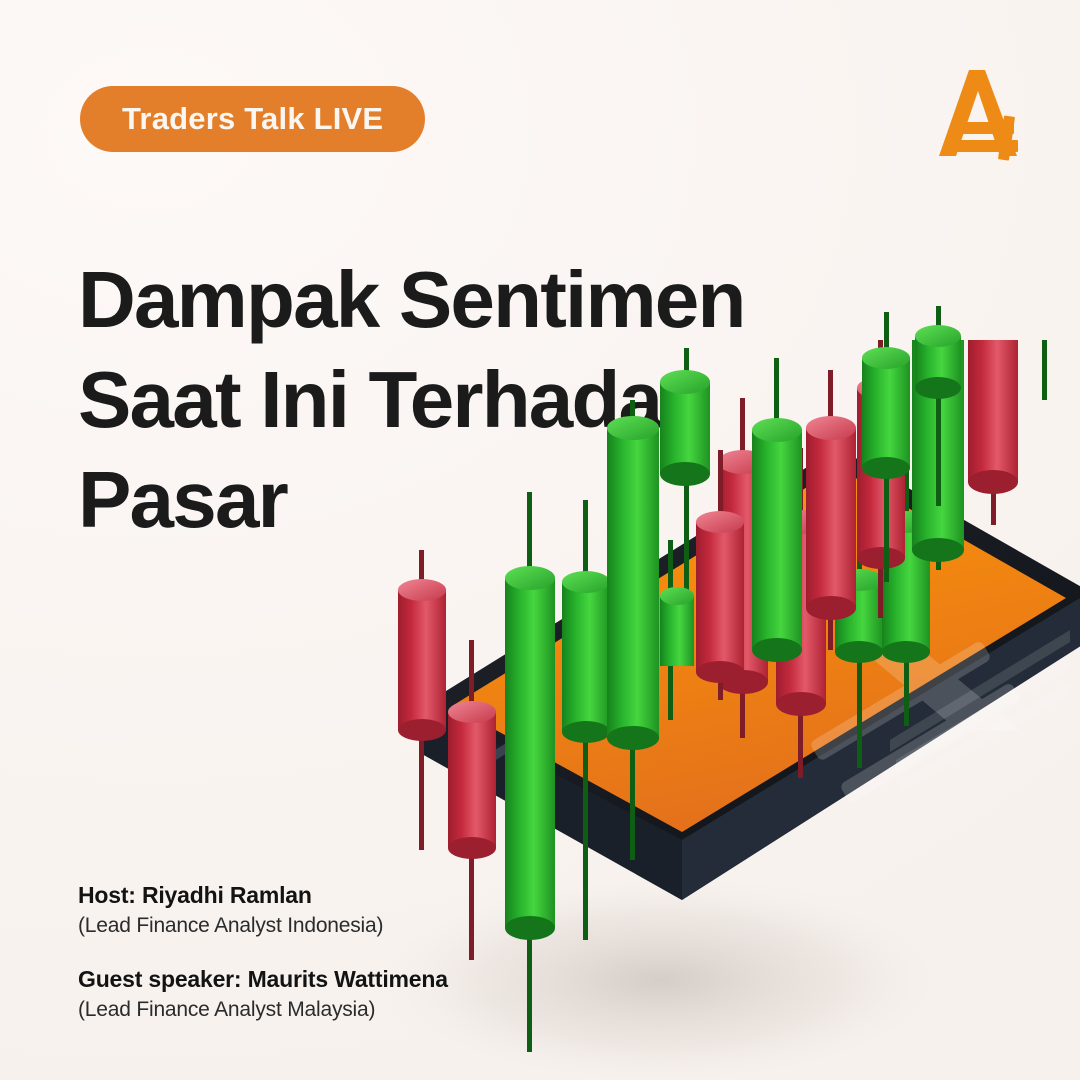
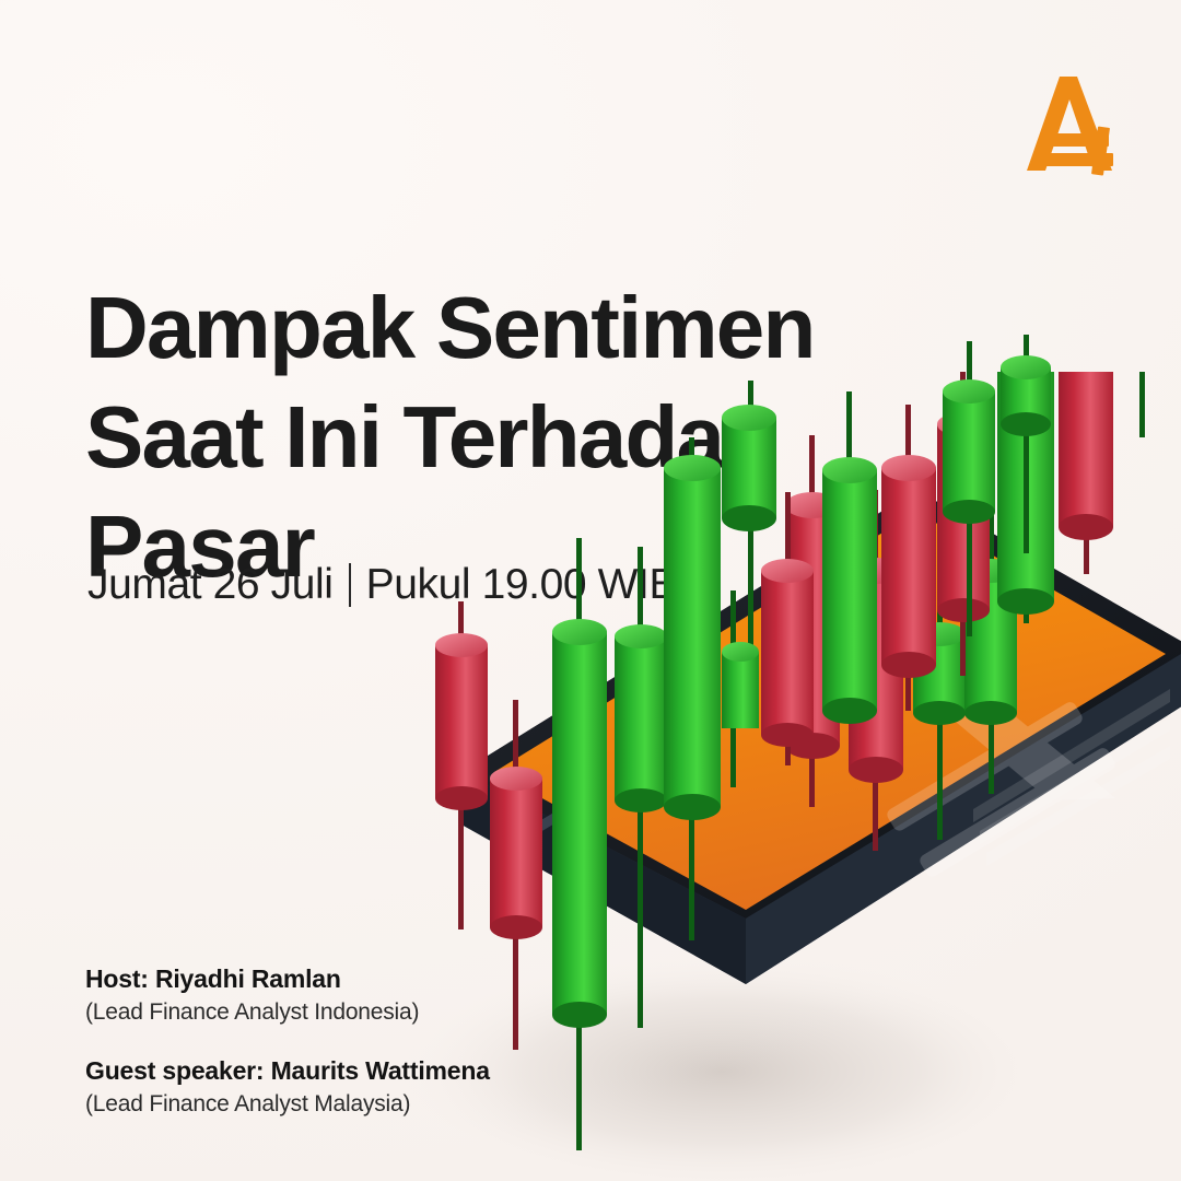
- Traders Talk LIVE
  Dampak Sentimen
  Saat Ini Terhada
  Pasar
+ Jumat 26 Juli
+ Pukul 19.00 WIB
  Host: Riyadhi Ramlan
  (Lead Finance Analyst Indonesia)
  Guest speaker: Maurits Wattimena
  (Lead Finance Analyst Malaysia)
